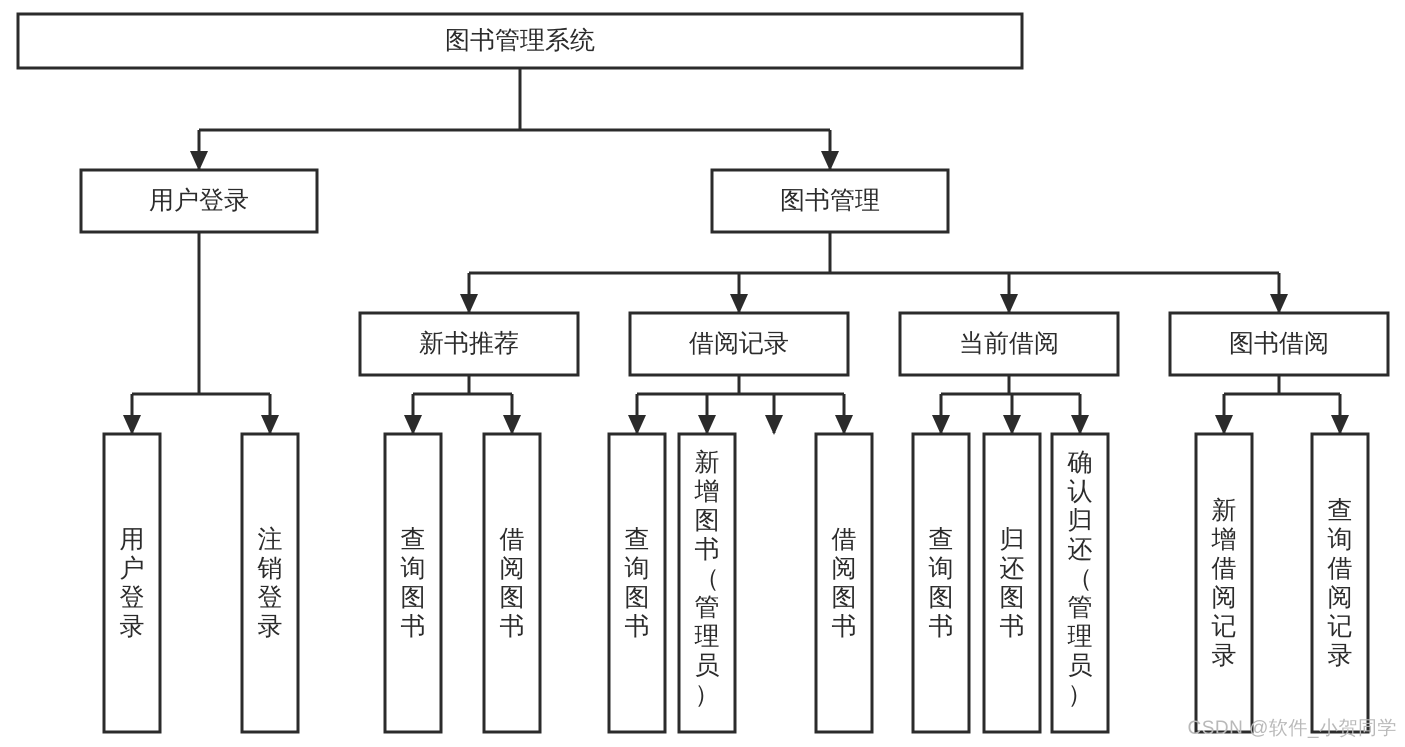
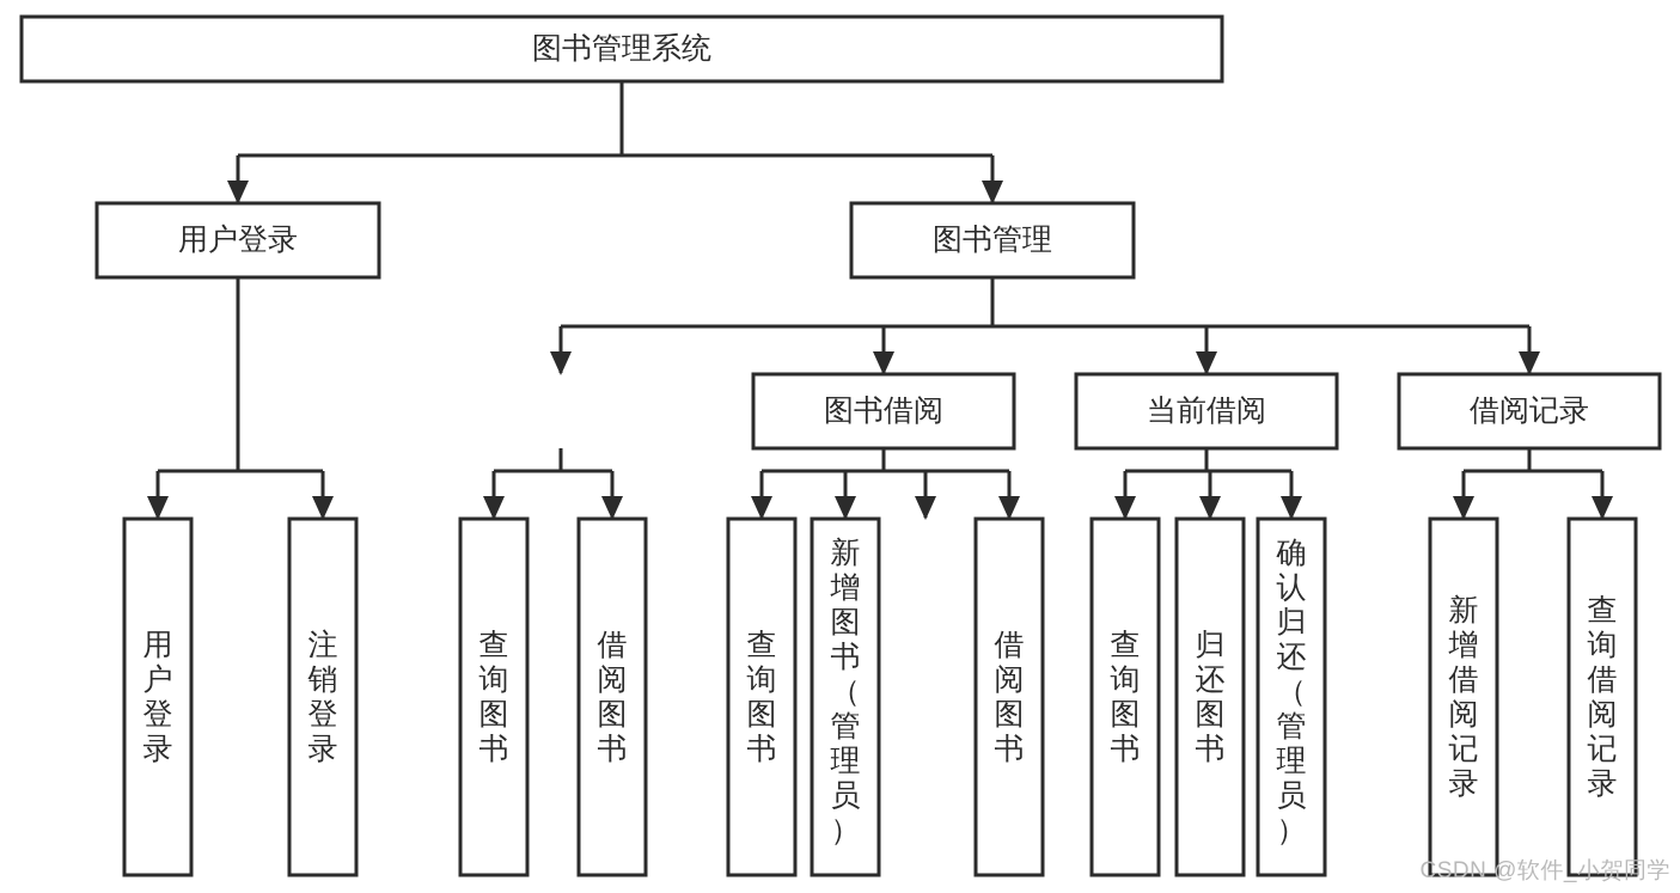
  图书管理系统
  用户登录
  图书管理
- 新书推荐
- 借阅记录
+ 图书借阅
  当前借阅
- 图书借阅
+ 借阅记录
  用户登录
  注销登录
  查询图书
  借阅图书
  查询图书
  新增图书（管理员）
  借阅图书
  查询图书
  归还图书
  确认归还（管理员）
  新增借阅记录
  查询借阅记录
  CSDN @软件_小贺同学
